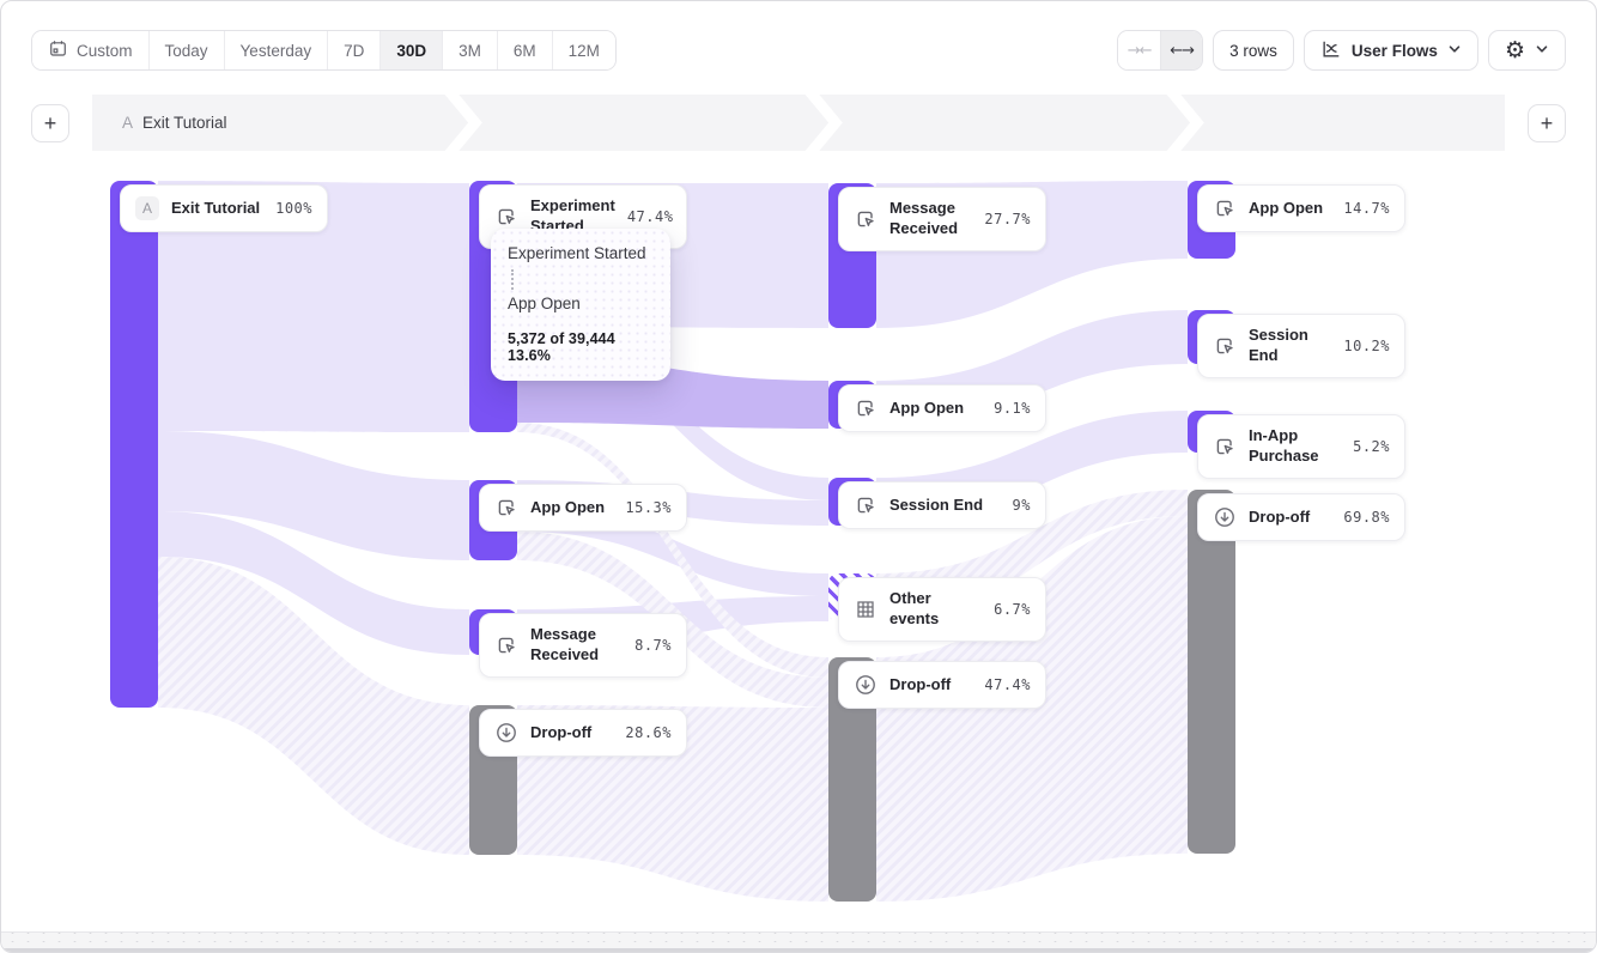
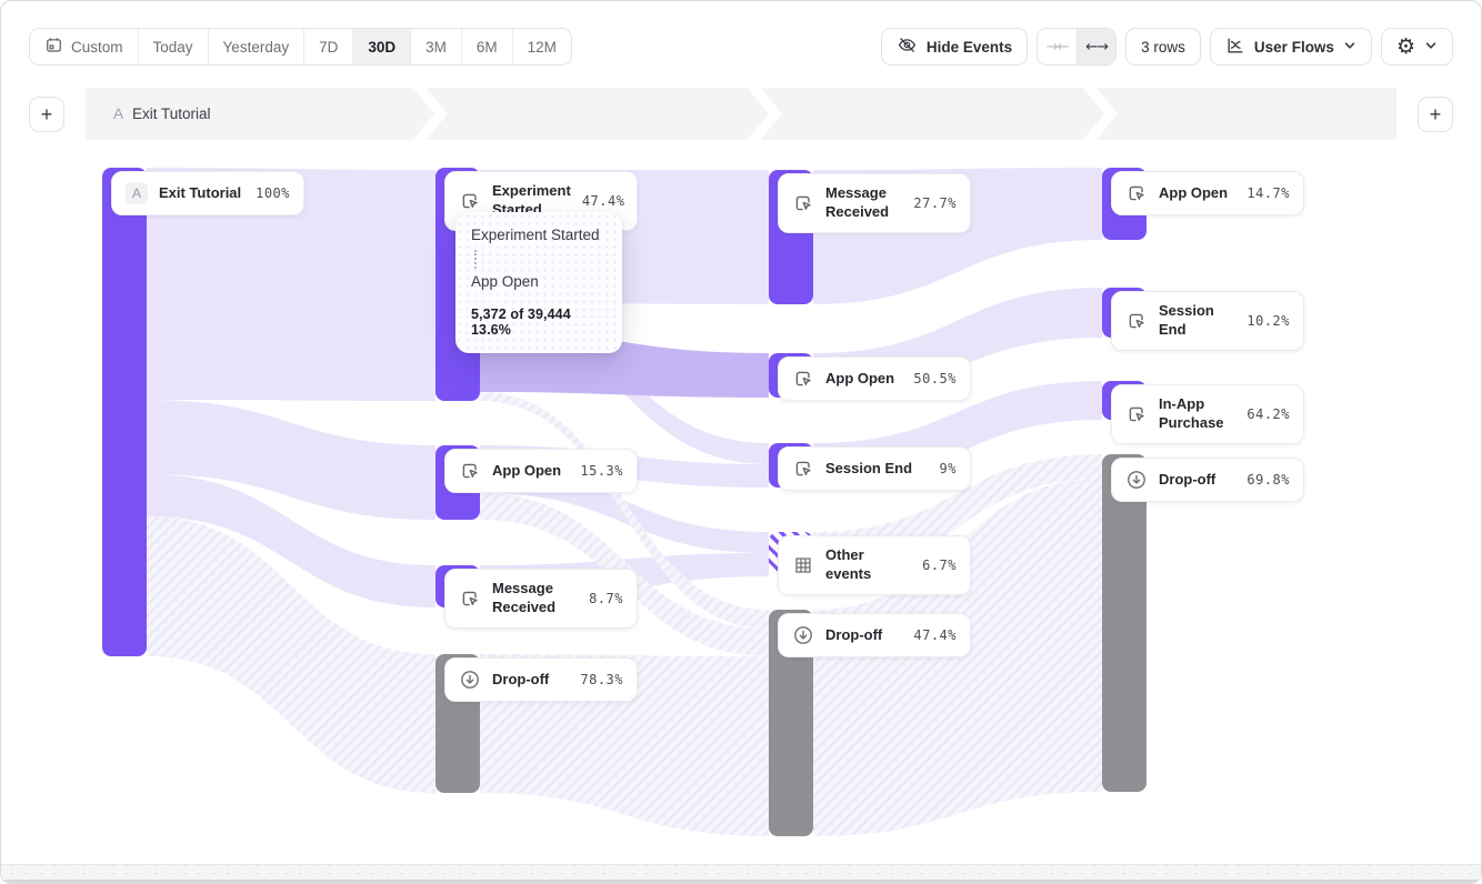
  Custom
  Today
  Yesterday
  7D
  30D
  3M
  6M
  12M
+ Hide Events
  →←
  ←→
  3 rows
  User Flows
  ⚙
  +
  A
  Exit Tutorial
  +
  A
  Exit Tutorial
  100%
  Experiment Started
  47.4%
  App Open
  15.3%
  Message Received
  8.7%
  Drop-off
- 28.6%
+ 78.3%
  Message Received
  27.7%
  App Open
- 9.1%
+ 50.5%
  Session End
  9%
  Other events
  6.7%
  Drop-off
  47.4%
  App Open
  14.7%
  Session End
  10.2%
  In-App Purchase
- 5.2%
+ 64.2%
  Drop-off
  69.8%
  Experiment Started
  App Open
  5,372 of 39,444 13.6%
